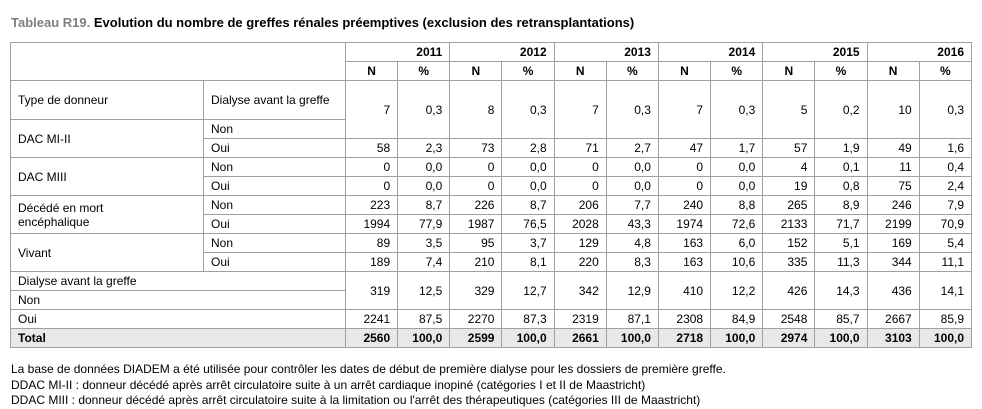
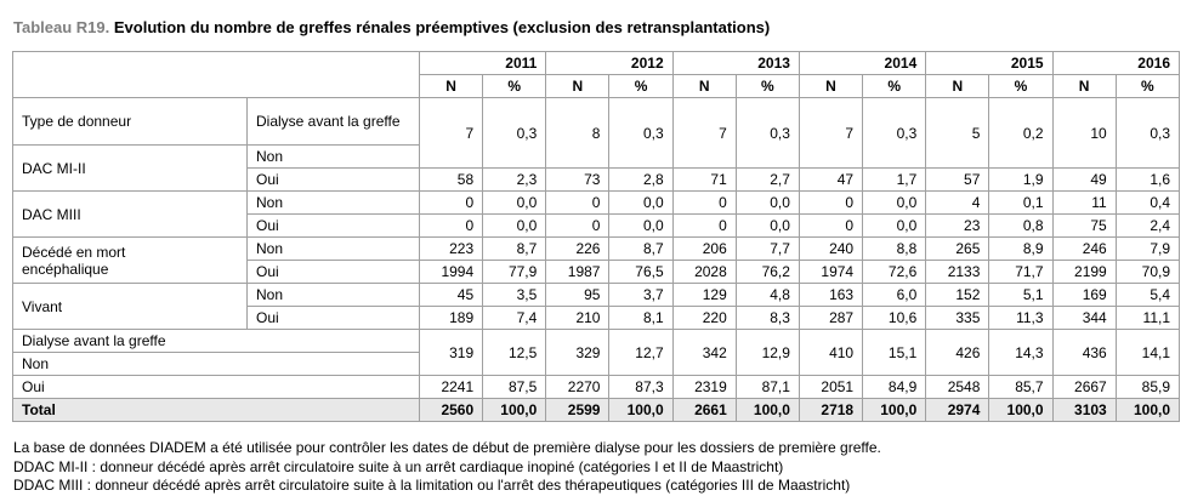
  Tableau R19. Evolution du nombre de greffes rénales préemptives (exclusion des retransplantations)
  	2011	2012	2013	2014	2015	2016
  N	%	N	%	N	%	N	%	N	%	N	%
  Type de donneur	Dialyse avant la greffe	7	0,3	8	0,3	7	0,3	7	0,3	5	0,2	10	0,3
  DAC MI-II	Non
  Oui	58	2,3	73	2,8	71	2,7	47	1,7	57	1,9	49	1,6
  DAC MIII	Non	0	0,0	0	0,0	0	0,0	0	0,0	4	0,1	11	0,4
- Oui	0	0,0	0	0,0	0	0,0	0	0,0	19	0,8	75	2,4
+ Oui	0	0,0	0	0,0	0	0,0	0	0,0	23	0,8	75	2,4
  Décédé en mort encéphalique	Non	223	8,7	226	8,7	206	7,7	240	8,8	265	8,9	246	7,9
- Oui	1994	77,9	1987	76,5	2028	43,3	1974	72,6	2133	71,7	2199	70,9
+ Oui	1994	77,9	1987	76,5	2028	76,2	1974	72,6	2133	71,7	2199	70,9
- Vivant	Non	89	3,5	95	3,7	129	4,8	163	6,0	152	5,1	169	5,4
+ Vivant	Non	45	3,5	95	3,7	129	4,8	163	6,0	152	5,1	169	5,4
- Oui	189	7,4	210	8,1	220	8,3	163	10,6	335	11,3	344	11,1
+ Oui	189	7,4	210	8,1	220	8,3	287	10,6	335	11,3	344	11,1
- Dialyse avant la greffe	319	12,5	329	12,7	342	12,9	410	12,2	426	14,3	436	14,1
+ Dialyse avant la greffe	319	12,5	329	12,7	342	12,9	410	15,1	426	14,3	436	14,1
  Non
- Oui	2241	87,5	2270	87,3	2319	87,1	2308	84,9	2548	85,7	2667	85,9
+ Oui	2241	87,5	2270	87,3	2319	87,1	2051	84,9	2548	85,7	2667	85,9
  Total	2560	100,0	2599	100,0	2661	100,0	2718	100,0	2974	100,0	3103	100,0
  La base de données DIADEM a été utilisée pour contrôler les dates de début de première dialyse pour les dossiers de première greffe.
  DDAC MI-II : donneur décédé après arrêt circulatoire suite à un arrêt cardiaque inopiné (catégories I et II de Maastricht)
  DDAC MIII : donneur décédé après arrêt circulatoire suite à la limitation ou l'arrêt des thérapeutiques (catégories III de Maastricht)
